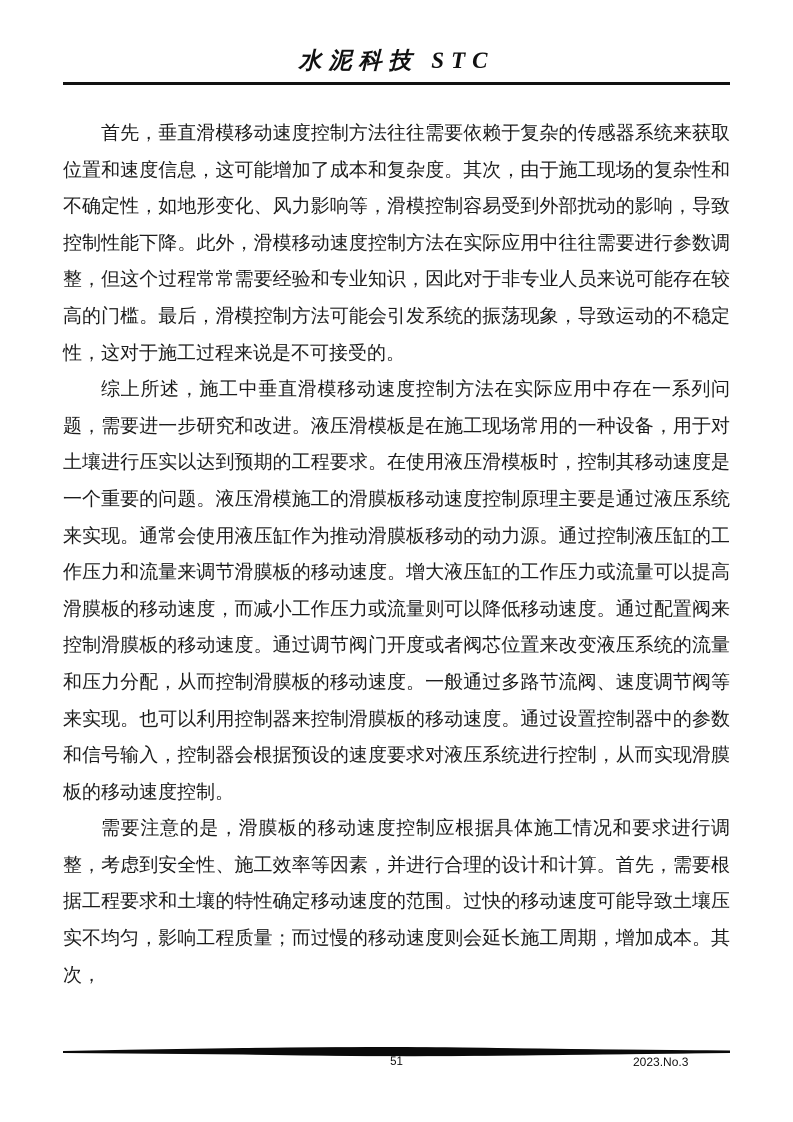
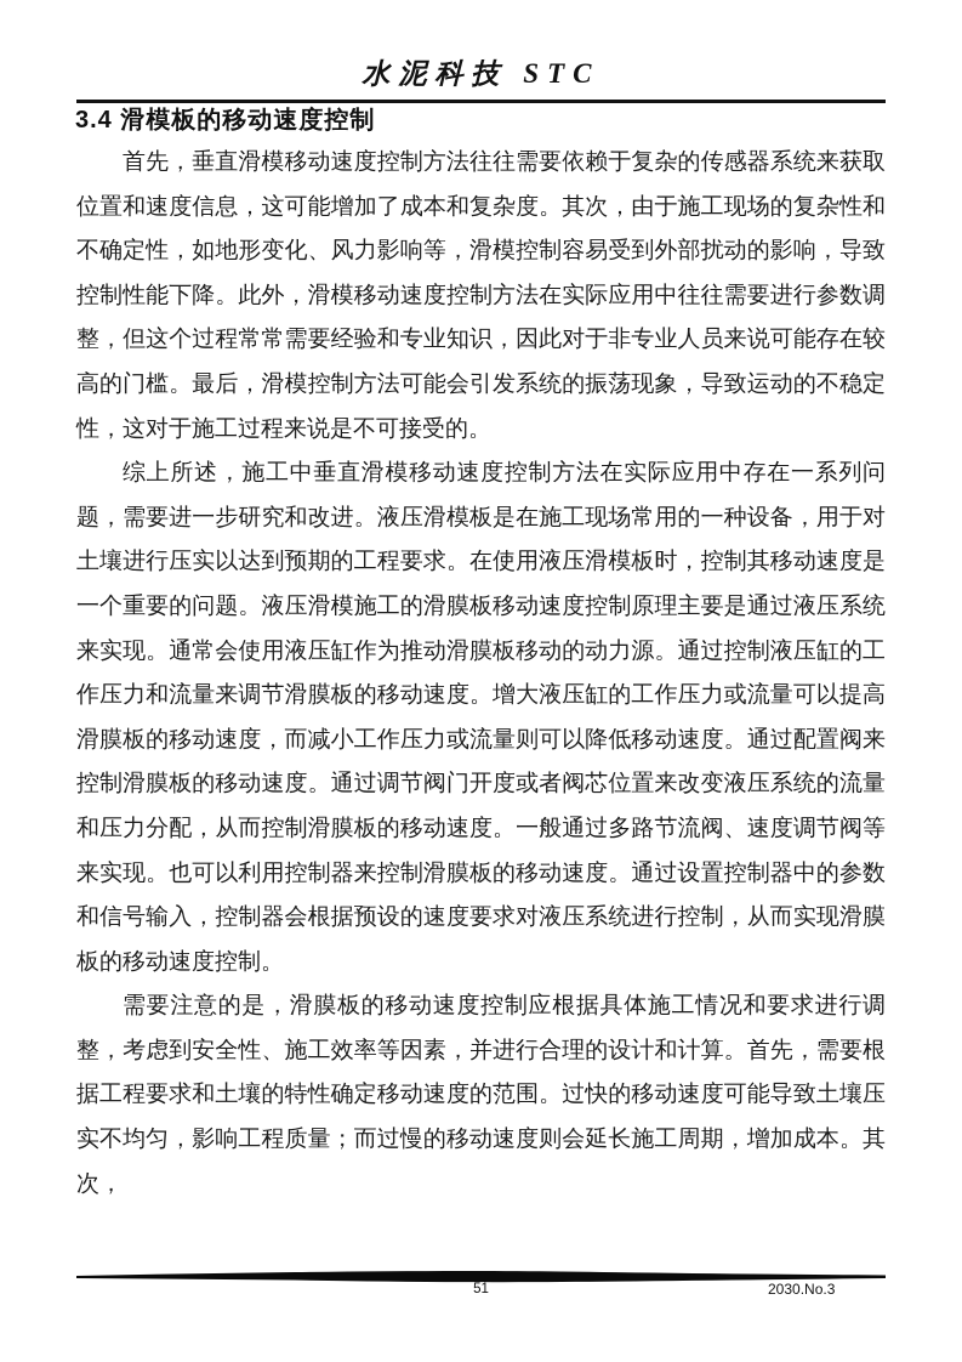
  水泥科技 STC
+ 3.4 滑模板的移动速度控制
  首先，垂直滑模移动速度控制方法往往需要依赖于复杂的传感器系统来获取位置和速度信息，这可能增加了成本和复杂度。其次，由于施工现场的复杂性和不确定性，如地形变化、风力影响等，滑模控制容易受到外部扰动的影响，导致控制性能下降。此外，滑模移动速度控制方法在实际应用中往往需要进行参数调整，但这个过程常常需要经验和专业知识，因此对于非专业人员来说可能存在较高的门槛。最后，滑模控制方法可能会引发系统的振荡现象，导致运动的不稳定性，这对于施工过程来说是不可接受的。
  综上所述，施工中垂直滑模移动速度控制方法在实际应用中存在一系列问题，需要进一步研究和改进。液压滑模板是在施工现场常用的一种设备，用于对土壤进行压实以达到预期的工程要求。在使用液压滑模板时，控制其移动速度是一个重要的问题。液压滑模施工的滑膜板移动速度控制原理主要是通过液压系统来实现。通常会使用液压缸作为推动滑膜板移动的动力源。通过控制液压缸的工作压力和流量来调节滑膜板的移动速度。增大液压缸的工作压力或流量可以提高滑膜板的移动速度，而减小工作压力或流量则可以降低移动速度。通过配置阀来控制滑膜板的移动速度。通过调节阀门开度或者阀芯位置来改变液压系统的流量和压力分配，从而控制滑膜板的移动速度。一般通过多路节流阀、速度调节阀等来实现。也可以利用控制器来控制滑膜板的移动速度。通过设置控制器中的参数和信号输入，控制器会根据预设的速度要求对液压系统进行控制，从而实现滑膜板的移动速度控制。
  需要注意的是，滑膜板的移动速度控制应根据具体施工情况和要求进行调整，考虑到安全性、施工效率等因素，并进行合理的设计和计算。首先，需要根据工程要求和土壤的特性确定移动速度的范围。过快的移动速度可能导致土壤压实不均匀，影响工程质量；而过慢的移动速度则会延长施工周期，增加成本。其次，
  51
- 2023.No.3
+ 2030.No.3
